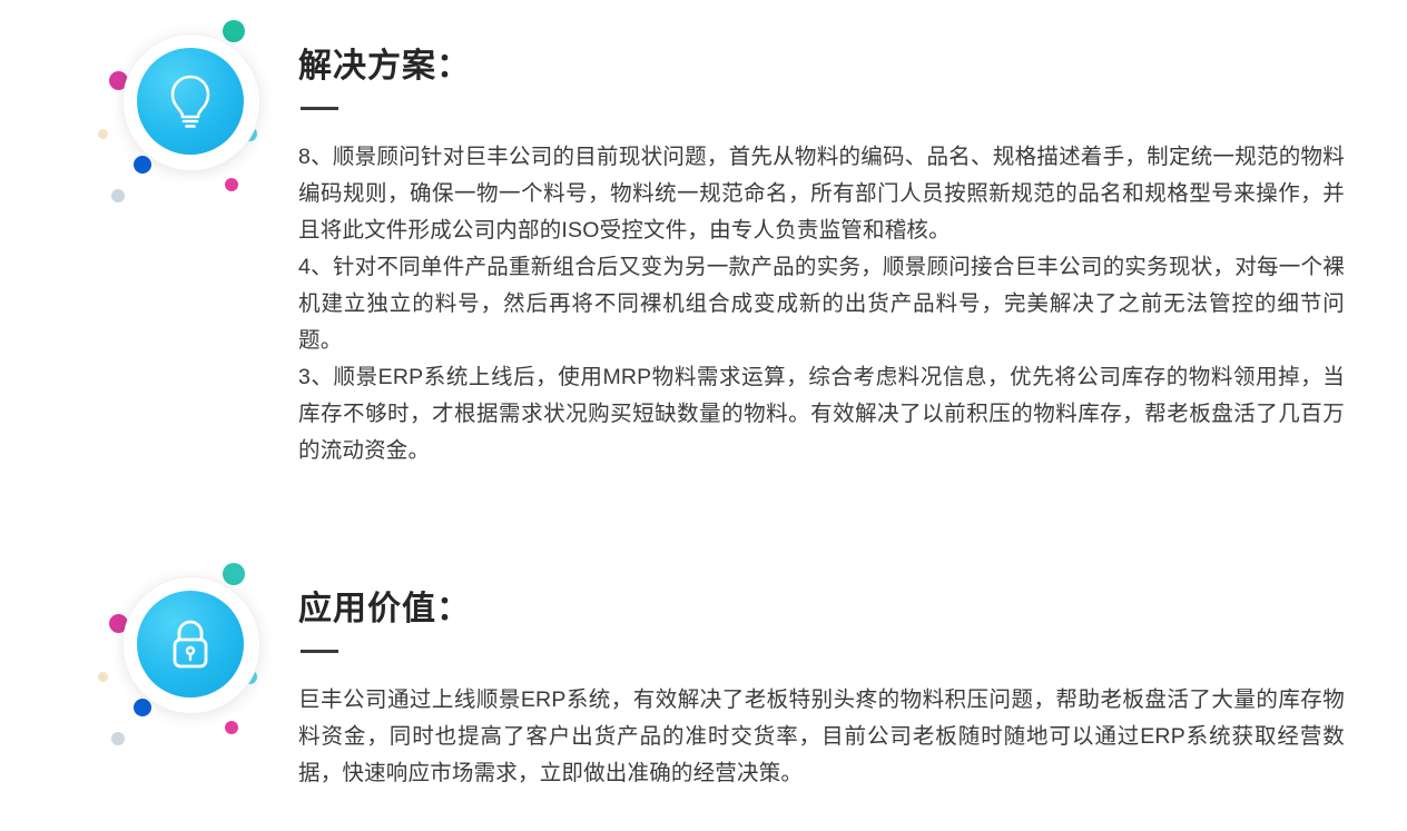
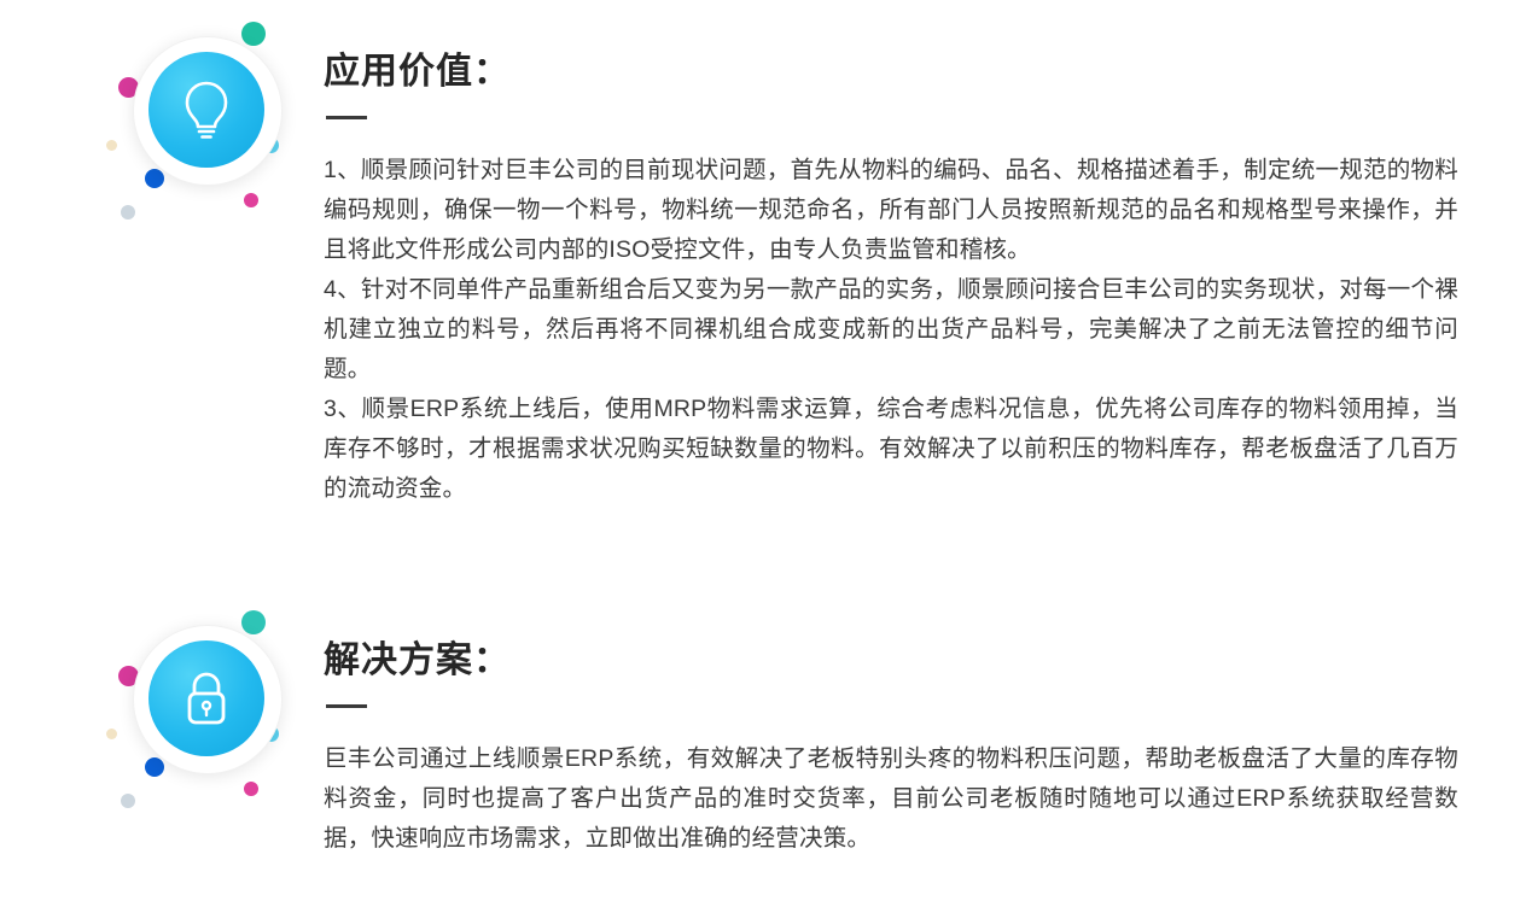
- 解决方案：
+ 应用价值：
- 8、顺景顾问针对巨丰公司的目前现状问题，首先从物料的编码、品名、规格描述着手，制定统一规范的物料编码规则，确保一物一个料号，物料统一规范命名，所有部门人员按照新规范的品名和规格型号来操作，并且将此文件形成公司内部的ISO受控文件，由专人负责监管和稽核。
+ 1、顺景顾问针对巨丰公司的目前现状问题，首先从物料的编码、品名、规格描述着手，制定统一规范的物料编码规则，确保一物一个料号，物料统一规范命名，所有部门人员按照新规范的品名和规格型号来操作，并且将此文件形成公司内部的ISO受控文件，由专人负责监管和稽核。
  4、针对不同单件产品重新组合后又变为另一款产品的实务，顺景顾问接合巨丰公司的实务现状，对每一个裸机建立独立的料号，然后再将不同裸机组合成变成新的出货产品料号，完美解决了之前无法管控的细节问题。
  3、顺景ERP系统上线后，使用MRP物料需求运算，综合考虑料况信息，优先将公司库存的物料领用掉，当库存不够时，才根据需求状况购买短缺数量的物料。有效解决了以前积压的物料库存，帮老板盘活了几百万的流动资金。
- 应用价值：
+ 解决方案：
  巨丰公司通过上线顺景ERP系统，有效解决了老板特别头疼的物料积压问题，帮助老板盘活了大量的库存物料资金，同时也提高了客户出货产品的准时交货率，目前公司老板随时随地可以通过ERP系统获取经营数据，快速响应市场需求，立即做出准确的经营决策。
